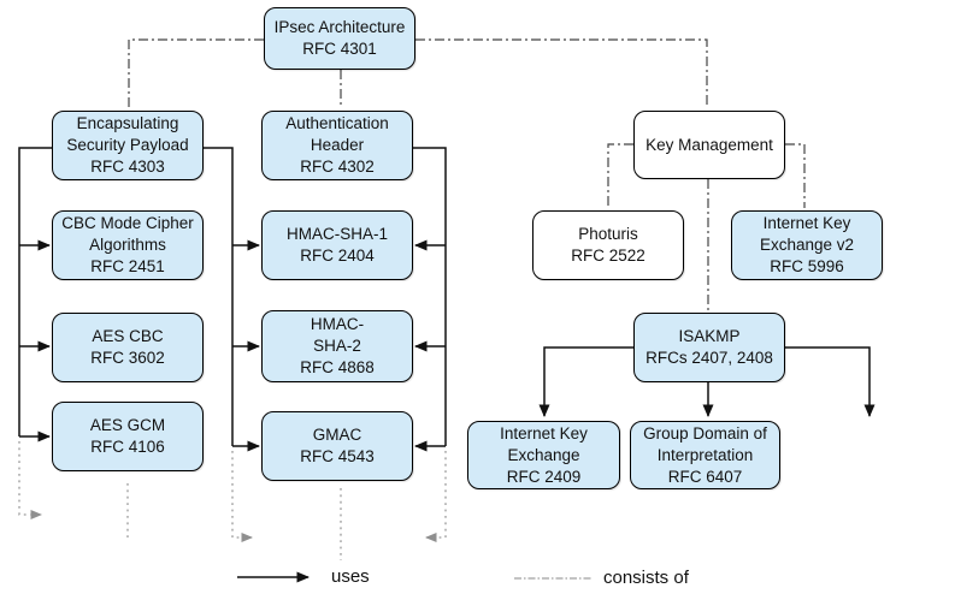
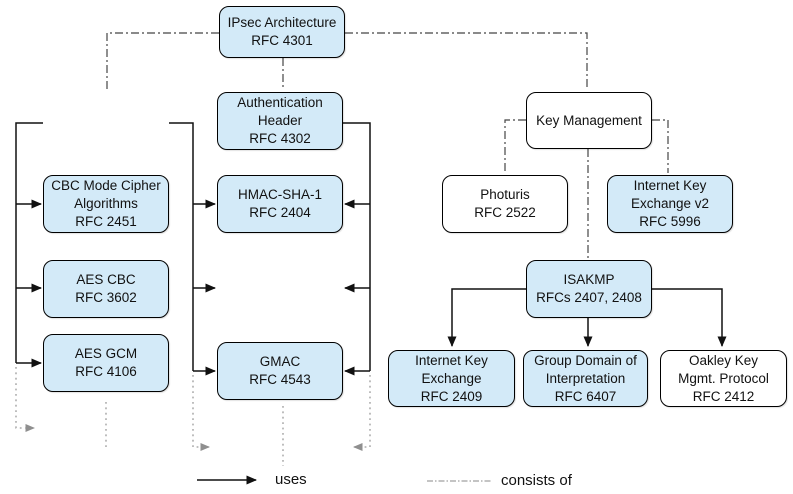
  IPsec Architecture
  RFC 4301
- Encapsulating
- Security Payload
- RFC 4303
  CBC Mode Cipher
  Algorithms
  RFC 2451
  AES CBC
  RFC 3602
  AES GCM
  RFC 4106
  Authentication
  Header
  RFC 4302
  HMAC-SHA-1
  RFC 2404
- HMAC-
- SHA-2
- RFC 4868
  GMAC
  RFC 4543
  Key Management
  Photuris
  RFC 2522
  Internet Key
  Exchange v2
  RFC 5996
  ISAKMP
  RFCs 2407, 2408
  Internet Key
  Exchange
  RFC 2409
  Group Domain of
  Interpretation
  RFC 6407
+ Oakley Key
+ Mgmt. Protocol
+ RFC 2412
  uses
  consists of
